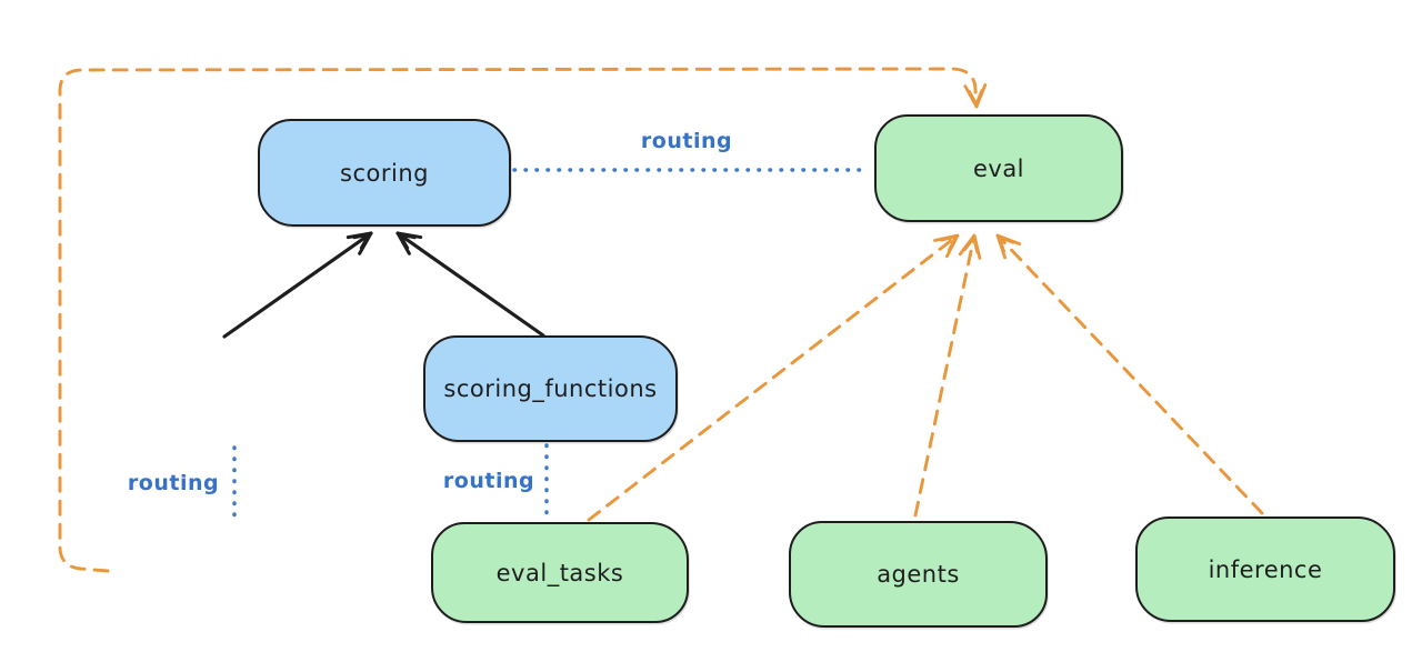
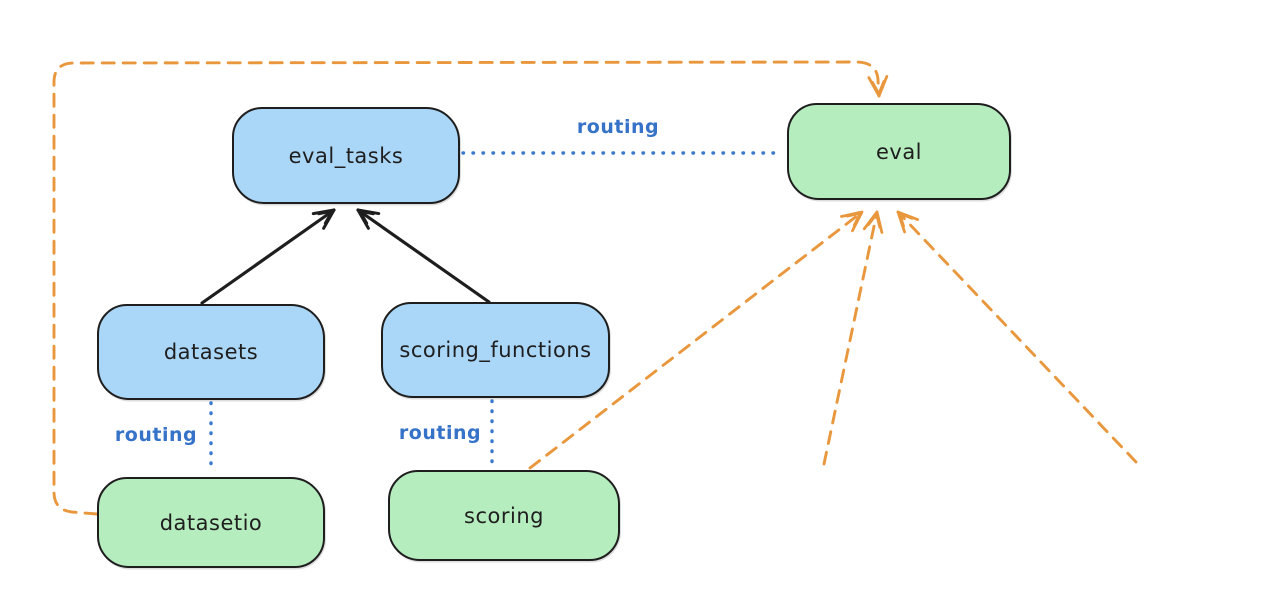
- scoring
+ eval_tasks
  eval
+ datasets
  scoring_functions
+ datasetio
- eval_tasks
+ scoring
- agents
- inference
  routing
  routing
  routing
